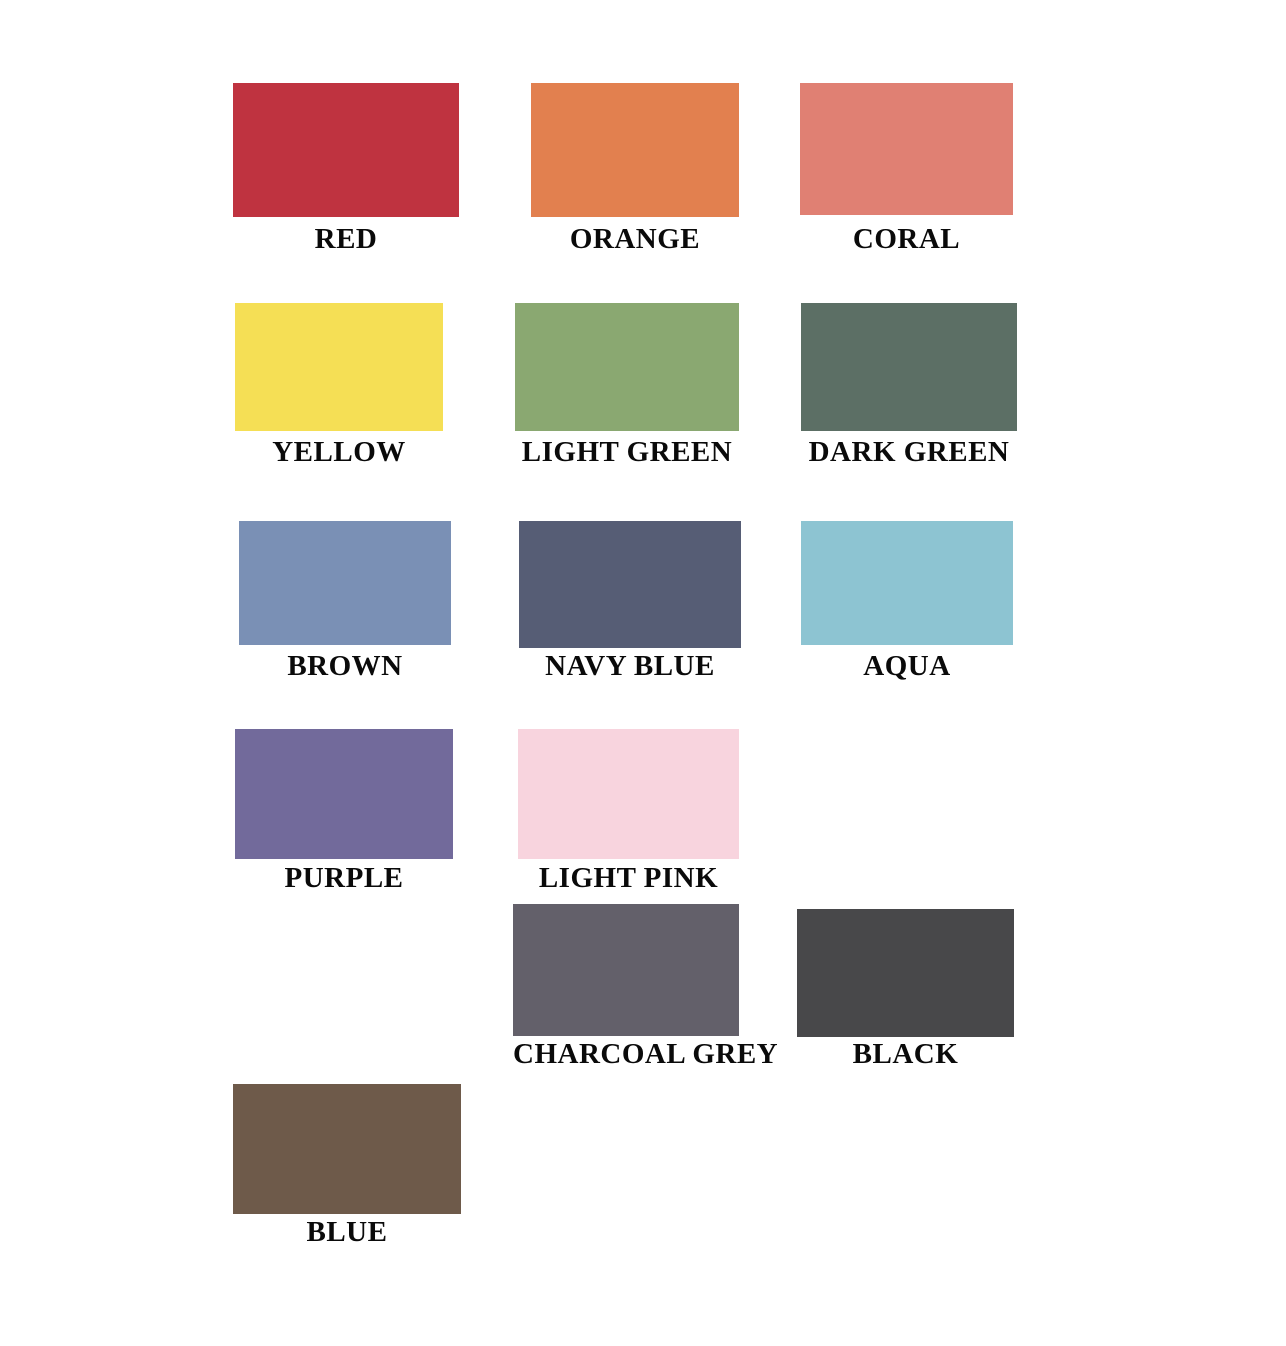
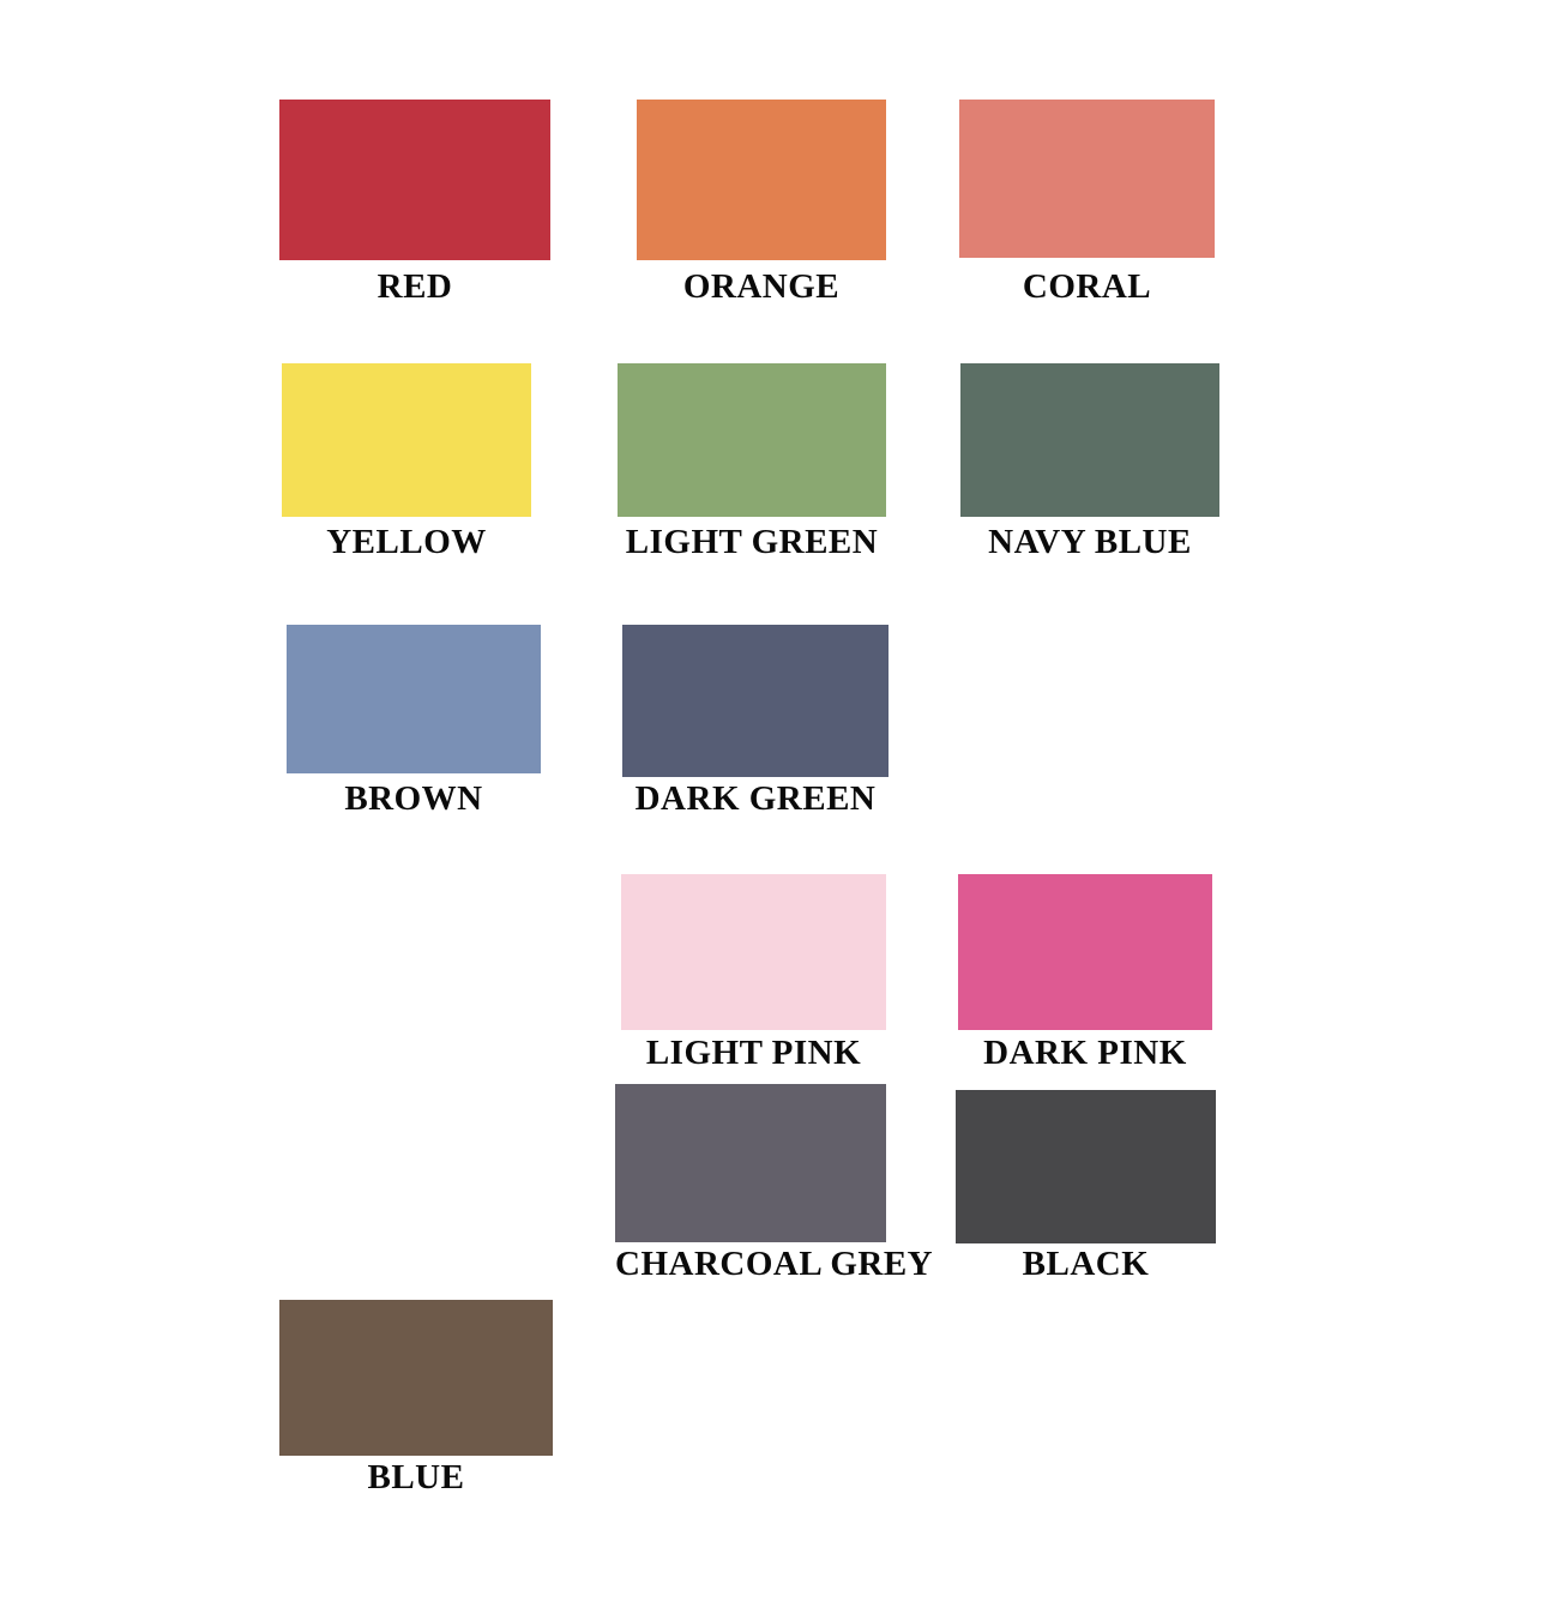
  RED
  ORANGE
  CORAL
  YELLOW
  LIGHT GREEN
- DARK GREEN
+ NAVY BLUE
  BROWN
- NAVY BLUE
+ DARK GREEN
- AQUA
- PURPLE
  LIGHT PINK
+ DARK PINK
  CHARCOAL GREY
  BLACK
  BLUE
